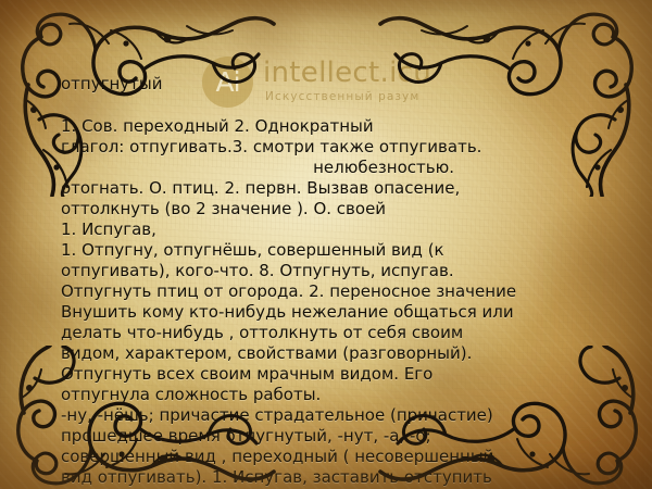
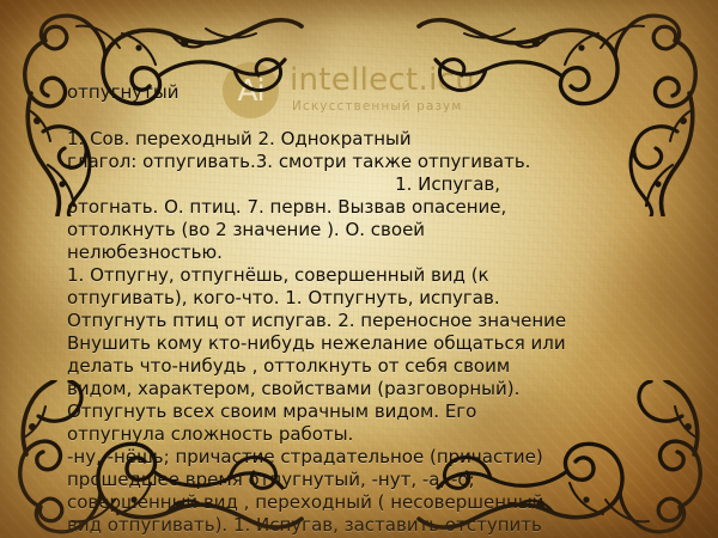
  отпугнутй
  1 Сов. переходный 2. Однократный
  гагол: отпугивать.3. смотри также отпугивать.
- нелюбезностью.
+ 1. Испугав,
- отогнать. О. птиц. 2. первн. Вызвав опасение,
+ отогнать. О. птиц. 7. первн. Вызвав опасение,
  оттолкнуть (во 2 значение ). О. своей
- 1. Испугав,
+ нелюбезностью.
  1. Отпугну, отпугнёшь, совершенный вид (к
- отпугивать), кого-что. 8. Отпугнуть, испугав.
+ отпугивать), кого-что. 1. Отпугнуть, испугав.
- Отпугнуть птиц от огорода. 2. переносное значение
+ Отпугнуть птиц от испугав. 2. переносное значение
  Внушить кому кто-нибудь нежелание общаться или
  делать что-нибудь , оттолкнуть от себя своим
  видом, характером, свойствами (разговорный).
  тпугнуть всех своим мрачным видом. Его
  отпугнула сложность работы.
  -ну, -нёшь; причасе страдательное (прчастие)
  прошеше врея отугнутый, -нут, -а, -о;
  совршеннй вид , переходный ( несовершенн
  вд отпугивать). 1.сугав, заставитступить
  intellect.icu
  Искусственный разум
